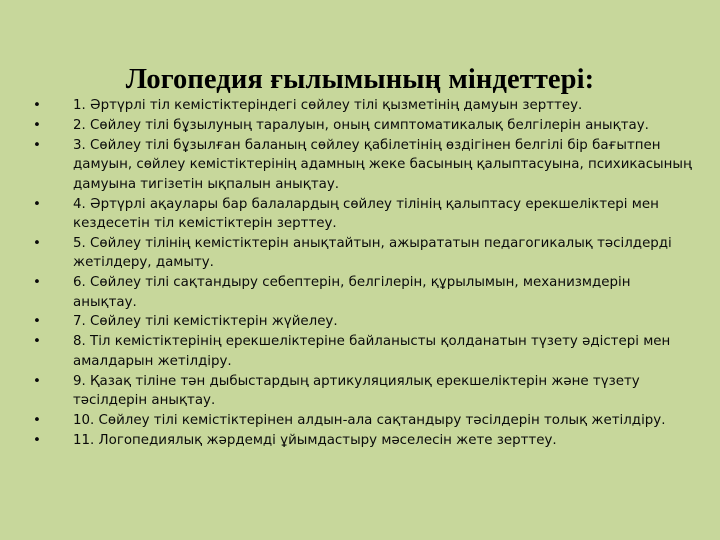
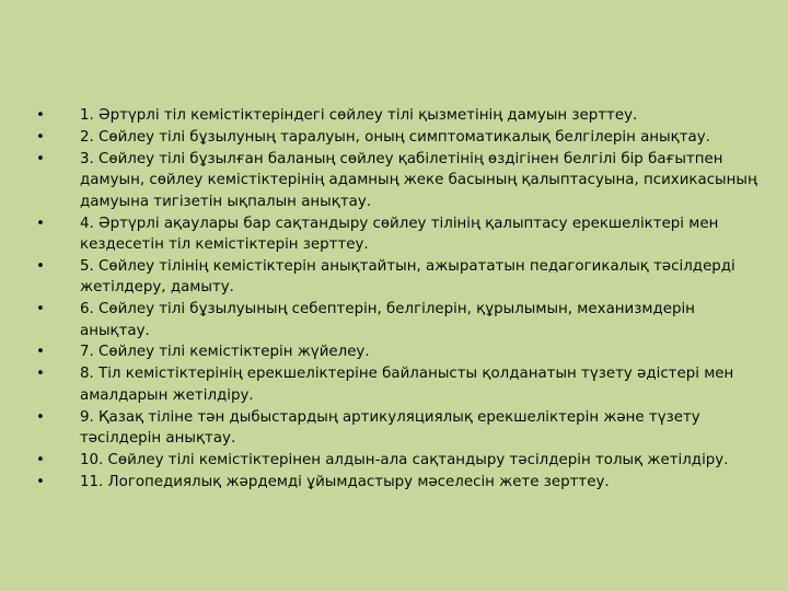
- Логопедия ғылымының міндеттері:
  •
  1. Әртүрлі тіл кемістіктеріндегі сөйлеу тілі қызметінің дамуын зерттеу.
  •
  2. Сөйлеу тілі бұзылуның таралуын, оның симптоматикалық белгілерін анықтау.
  •
  3. Сөйлеу тілі бұзылған баланың сөйлеу қабілетінің өздігінен белгілі бір бағытпен дамуын, сөйлеу кемістіктерінің адамның жеке басының қалыптасуына, психикасының дамуына тигізетін ықпалын анықтау.
  •
- 4. Әртүрлі ақаулары бар балалардың сөйлеу тілінің қалыптасу ерекшеліктері мен кездесетін тіл кемістіктерін зерттеу.
+ 4. Әртүрлі ақаулары бар сақтандыру сөйлеу тілінің қалыптасу ерекшеліктері мен кездесетін тіл кемістіктерін зерттеу.
  •
  5. Сөйлеу тілінің кемістіктерін анықтайтын, ажырататын педагогикалық тәсілдерді жетілдеру, дамыту.
  •
- 6. Сөйлеу тілі сақтандыру себептерін, белгілерін, құрылымын, механизмдерін анықтау.
+ 6. Сөйлеу тілі бұзылуының себептерін, белгілерін, құрылымын, механизмдерін анықтау.
  •
  7. Сөйлеу тілі кемістіктерін жүйелеу.
  •
  8. Тіл кемістіктерінің ерекшеліктеріне байланысты қолданатын түзету әдістері мен амалдарын жетілдіру.
  •
  9. Қазақ тіліне тән дыбыстардың артикуляциялық ерекшеліктерін және түзету тәсілдерін анықтау.
  •
  10. Сөйлеу тілі кемістіктерінен алдын-ала сақтандыру тәсілдерін толық жетілдіру.
  •
  11. Логопедиялық жәрдемді ұйымдастыру мәселесін жете зерттеу.
